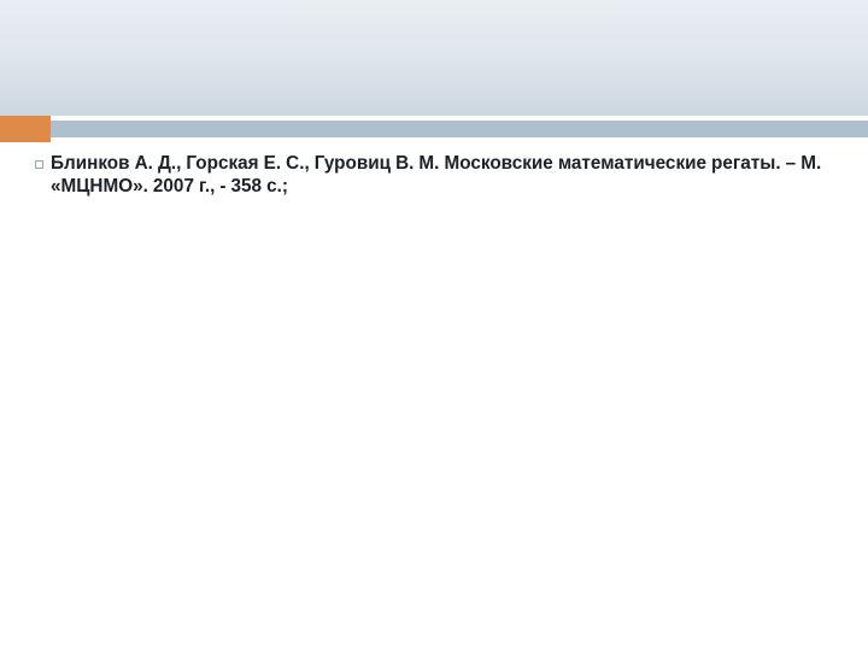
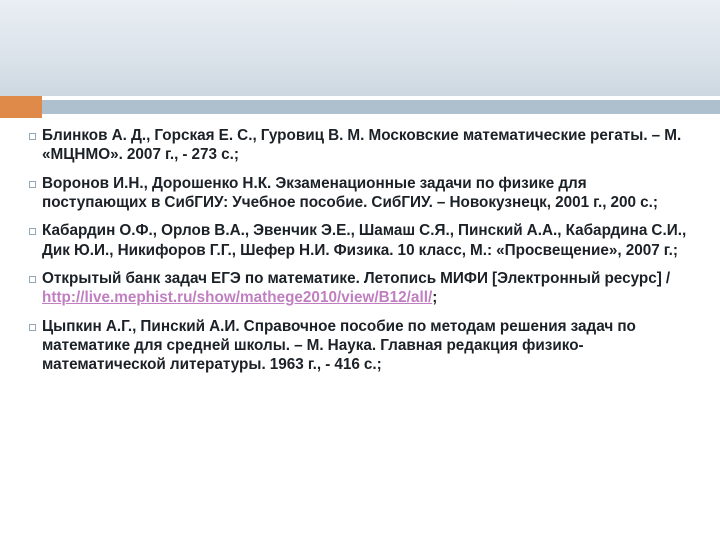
- Блинков А. Д., Горская Е. С., Гуровиц В. М. Московские математические регаты. – М. «МЦНМО». 2007 г., - 358 с.;
+ Блинков А. Д., Горская Е. С., Гуровиц В. М. Московские математические регаты. – М. «МЦНМО». 2007 г., - 273 с.;
+ Воронов И.Н., Дорошенко Н.К. Экзаменационные задачи по физике для поступающих в СибГИУ: Учебное пособие. СибГИУ. – Новокузнецк, 2001 г., 200 с.;
+ Кабардин О.Ф., Орлов В.А., Эвенчик Э.Е., Шамаш С.Я., Пинский А.А., Кабардина С.И., Дик Ю.И., Никифоров Г.Г., Шефер Н.И. Физика. 10 класс, М.: «Просвещение», 2007 г.;
+ Открытый банк задач ЕГЭ по математике. Летопись МИФИ [Электронный ресурс] / http://live.mephist.ru/show/mathege2010/view/B12/all/;
+ Цыпкин А.Г., Пинский А.И. Справочное пособие по методам решения задач по математике для средней школы. – М. Наука. Главная редакция физико-математической литературы. 1963 г., - 416 с.;
